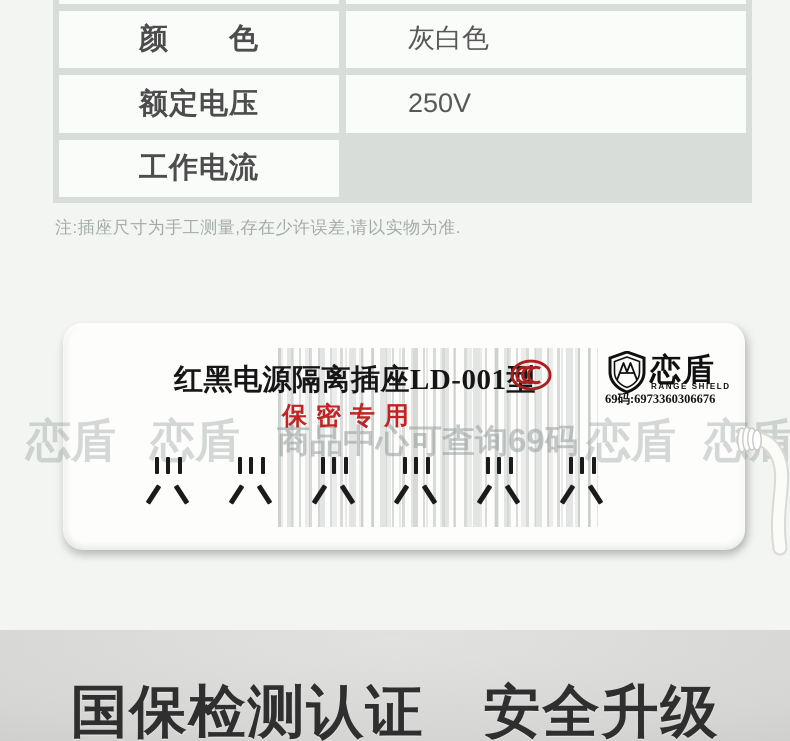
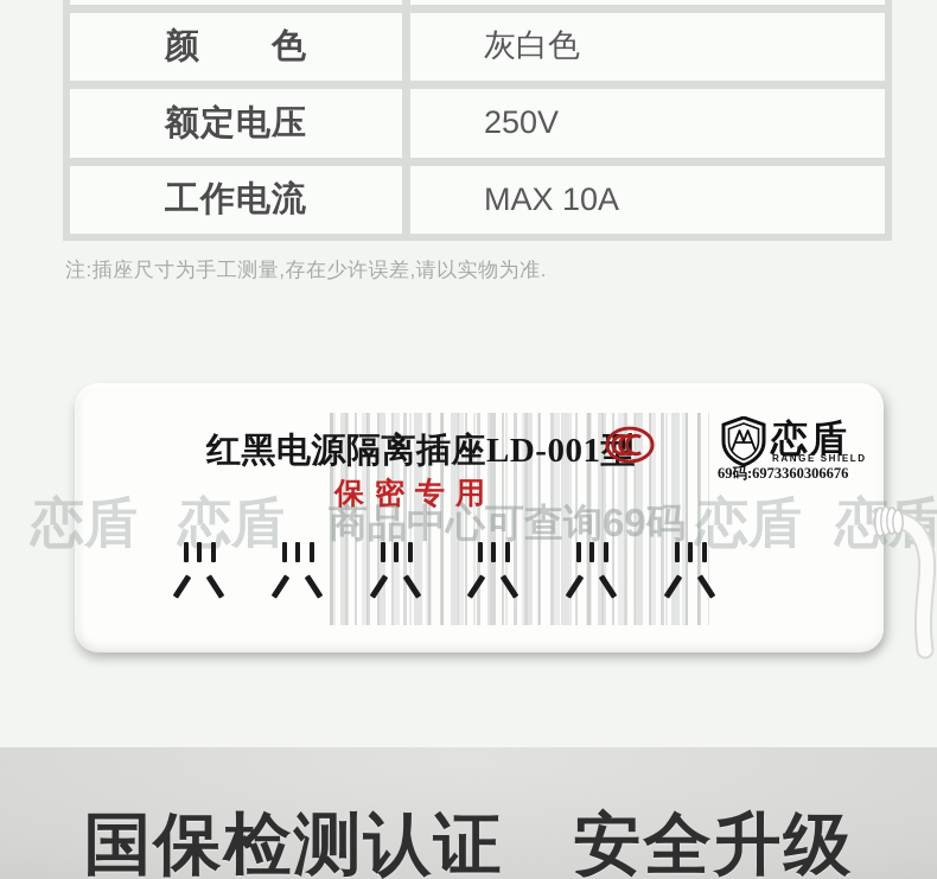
  颜 色
  灰白色
  额定电压
  250V
  工作电流
+ MAX 10A
  注:插座尺寸为手工测量,存在少许误差,请以实物为准.
  恋盾
  恋盾
  商品中心可查询69码
  恋盾
  红黑电源隔离插座LD-001型
  恋盾
  RANGE SHIELD
  69码:6973360306676
  保密专用
  国保检测认证 安全升级
